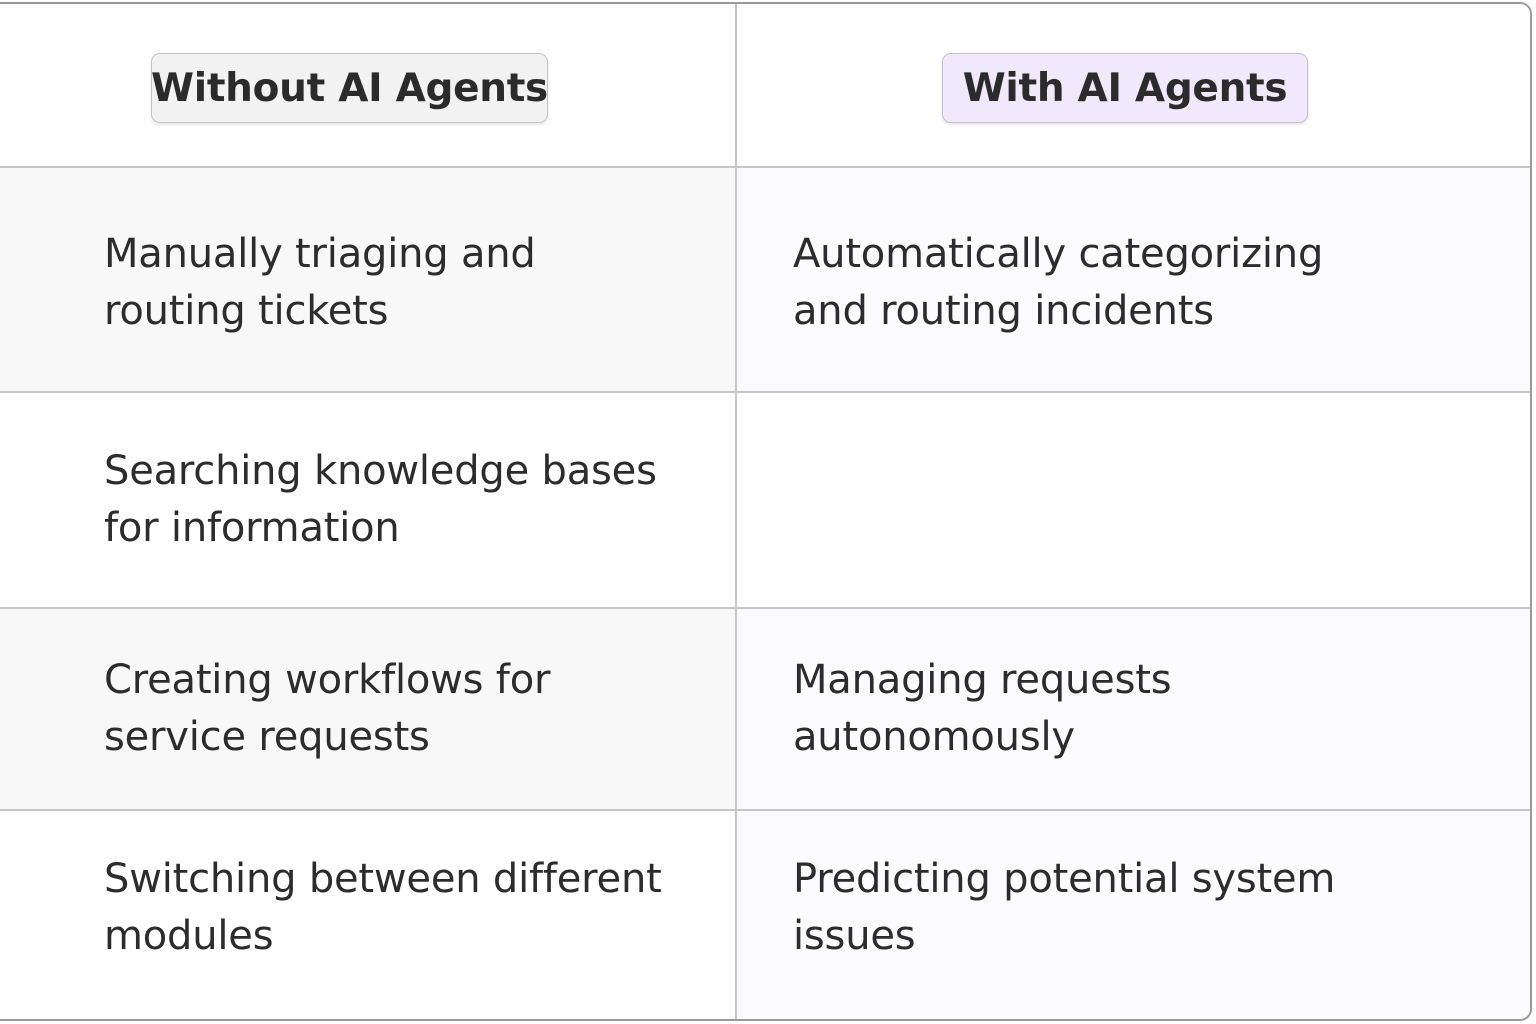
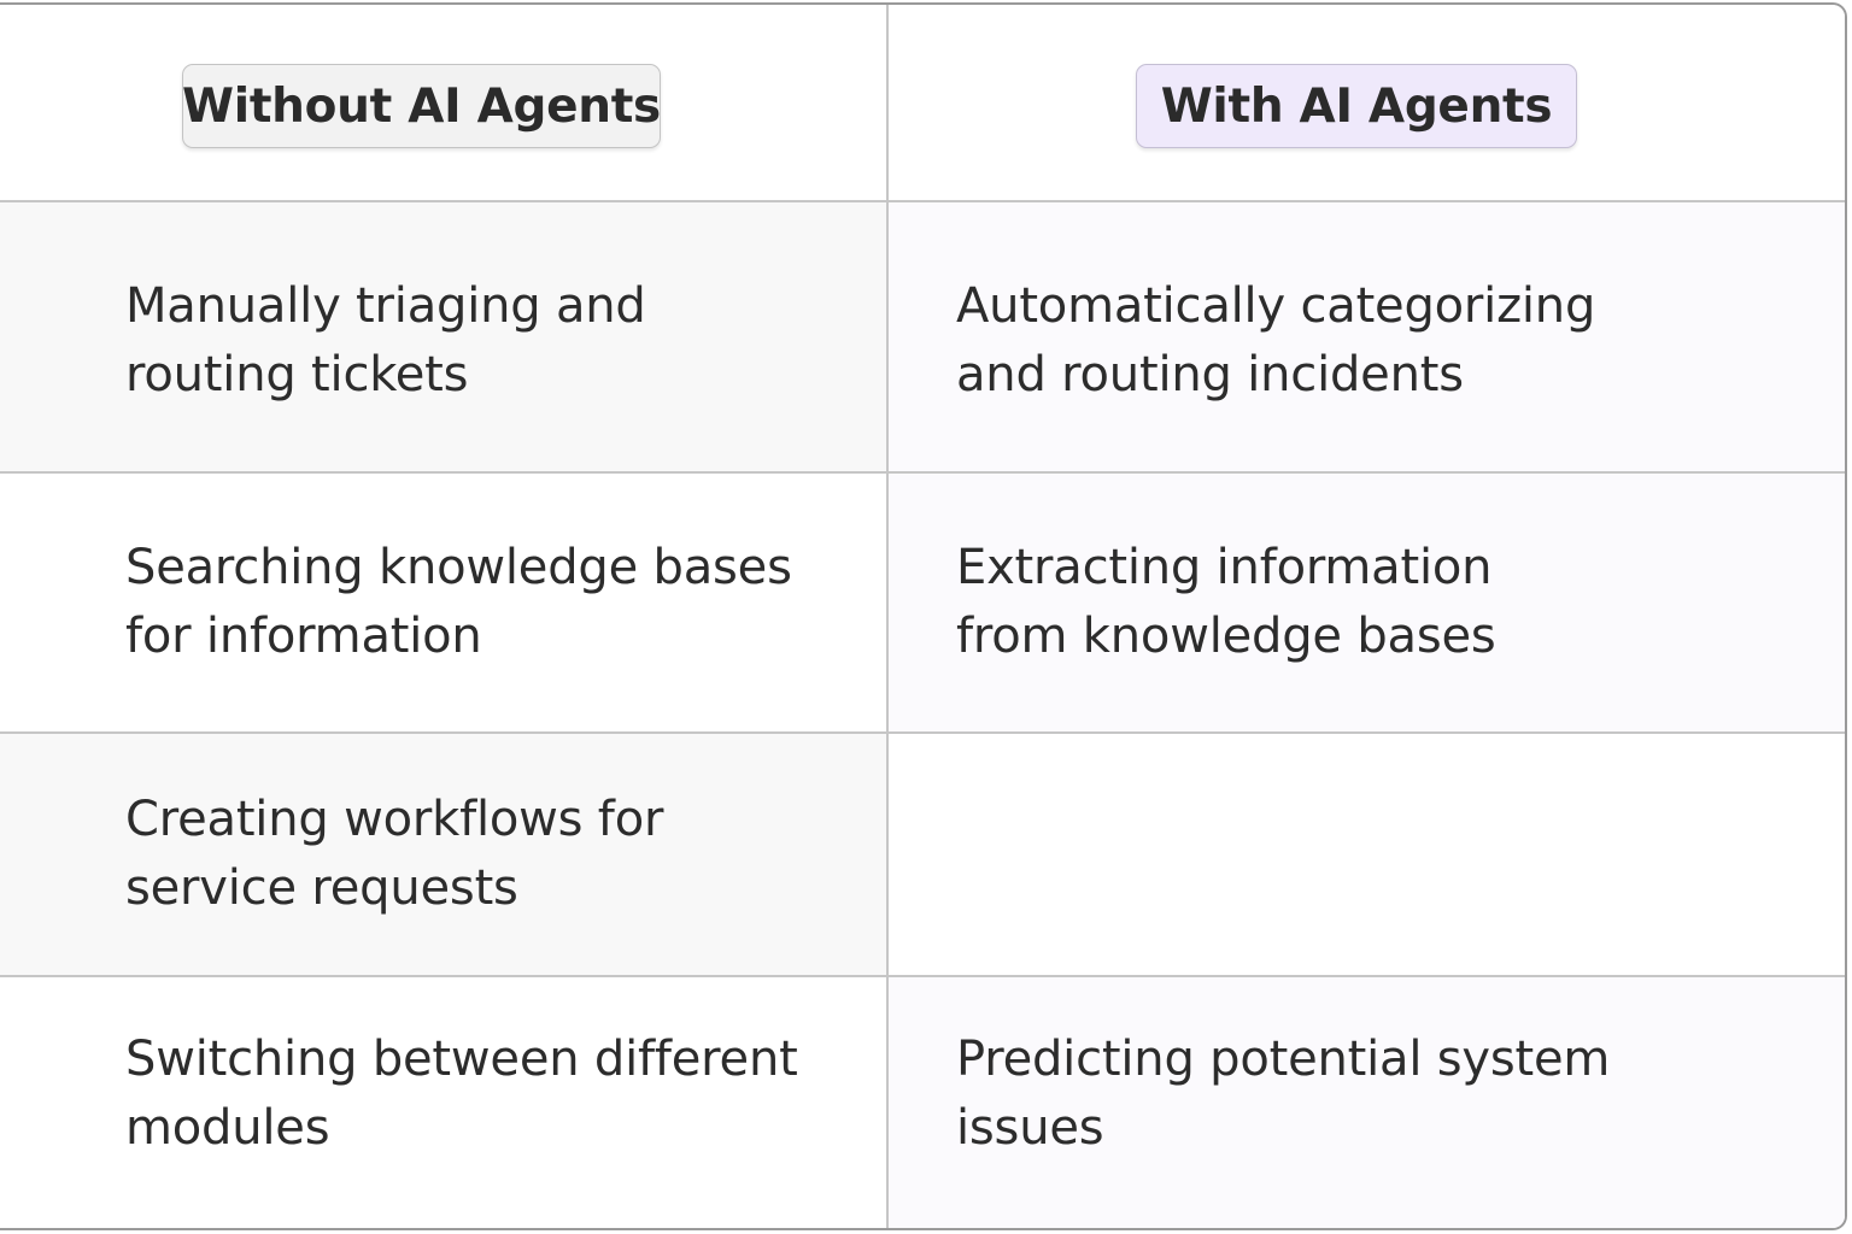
  Without AI Agents
  With AI Agents
  Manually triaging and
  routing tickets
  Automatically categorizing
  and routing incidents
  Searching knowledge bases
  for information
+ Extracting information
+ from knowledge bases
  Creating workflows for
  service requests
- Managing requests
- autonomously
  Switching between different
  modules
  Predicting potential system
  issues
